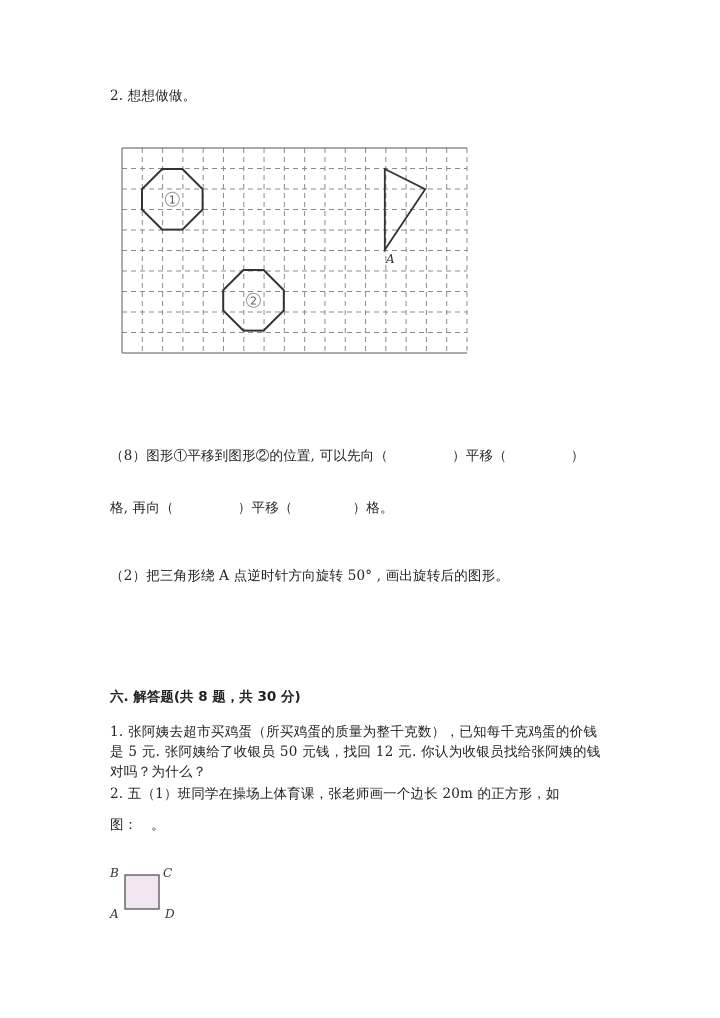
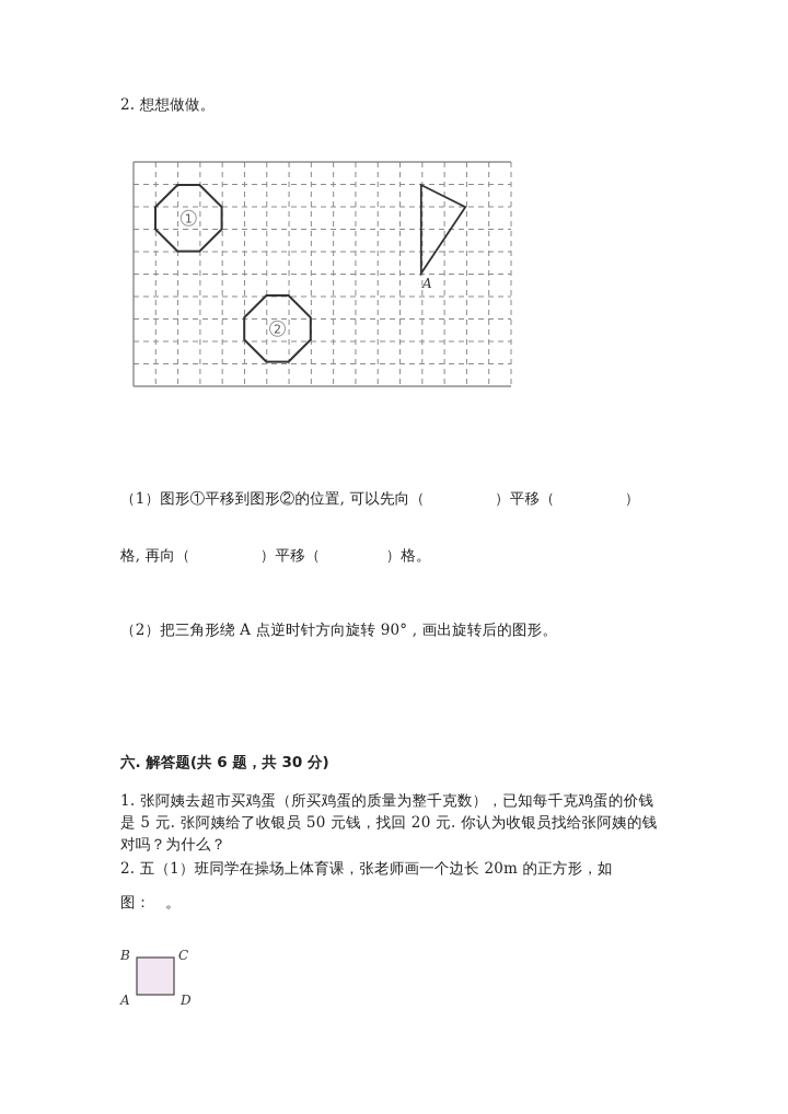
  2. 想想做做。
  1
  2
  A
- （8）图形①平移到图形②的位置, 可以先向（ ）平移（ ）
+ （1）图形①平移到图形②的位置, 可以先向（ ）平移（ ）
  格, 再向（ ）平移（ ）格。
- （2）把三角形绕 A 点逆时针方向旋转 50° , 画出旋转后的图形。
+ （2）把三角形绕 A 点逆时针方向旋转 90° , 画出旋转后的图形。
- 六. 解答题(共 8 题，共 30 分)
+ 六. 解答题(共 6 题，共 30 分)
- 1. 张阿姨去超市买鸡蛋（所买鸡蛋的质量为整千克数），已知每千克鸡蛋的价钱是 5 元. 张阿姨给了收银员 50 元钱，找回 12 元. 你认为收银员找给张阿姨的钱对吗？为什么？
+ 1. 张阿姨去超市买鸡蛋（所买鸡蛋的质量为整千克数），已知每千克鸡蛋的价钱是 5 元. 张阿姨给了收银员 50 元钱，找回 20 元. 你认为收银员找给张阿姨的钱对吗？为什么？
  2. 五（1）班同学在操场上体育课，张老师画一个边长 20m 的正方形，如
  图： 。
  B
  C
  A
  D
